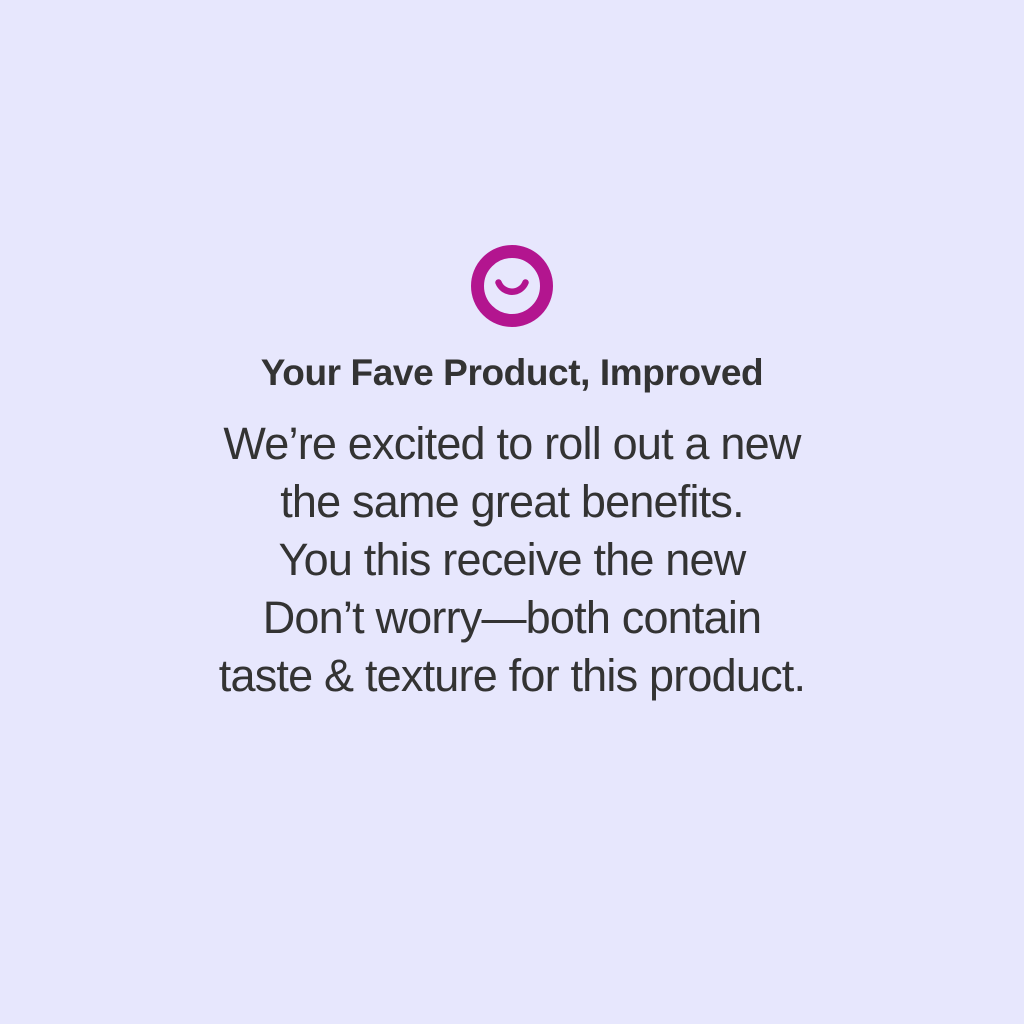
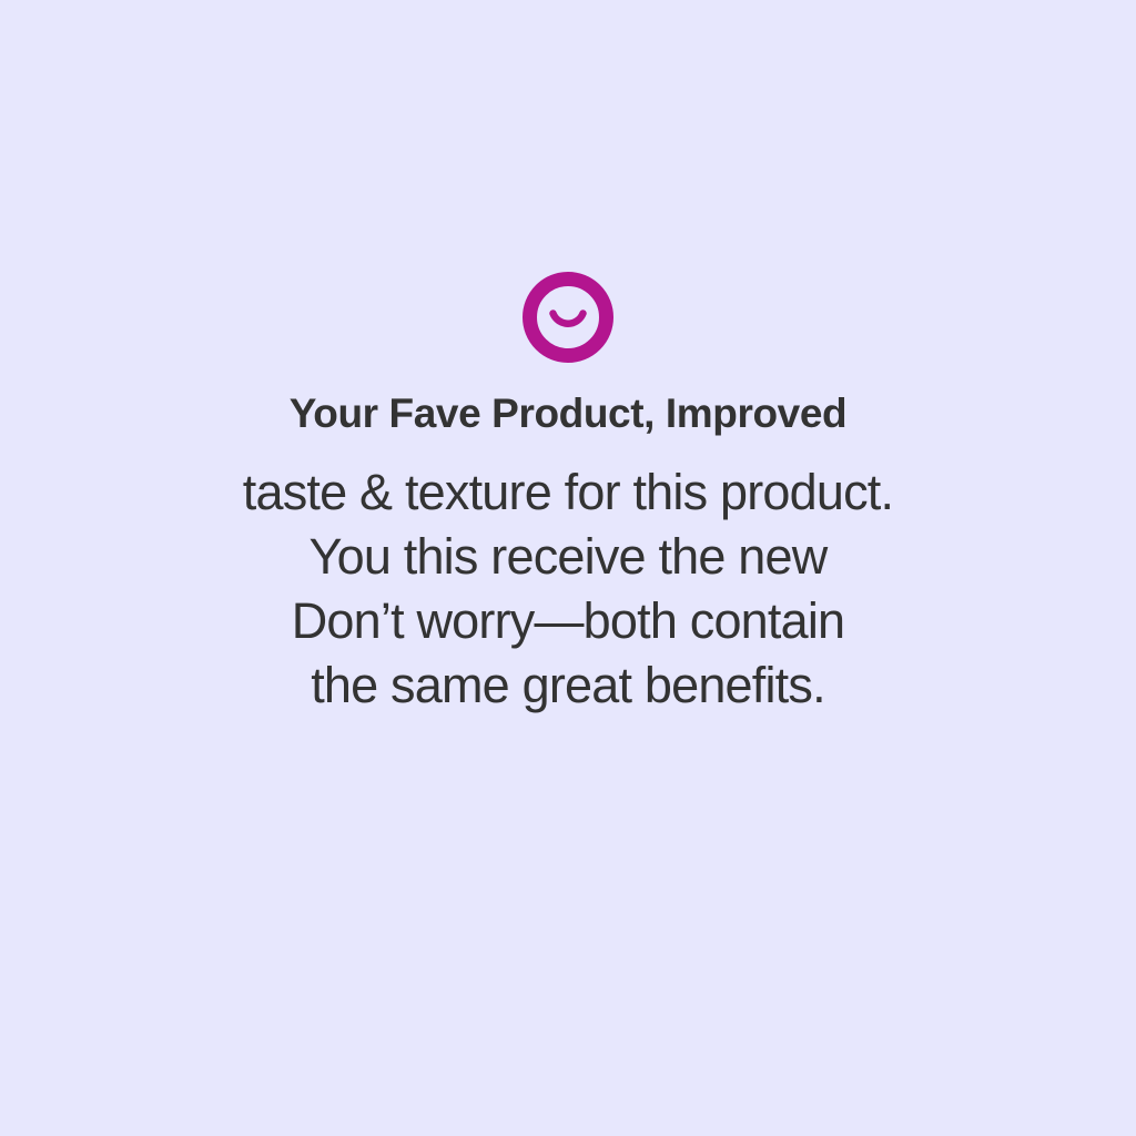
  Your Fave Product, Improved
- We’re excited to roll out a new
- the same great benefits.
+ taste & texture for this product.
  You this receive the new
  Don’t worry—both contain
- taste & texture for this product.
+ the same great benefits.
